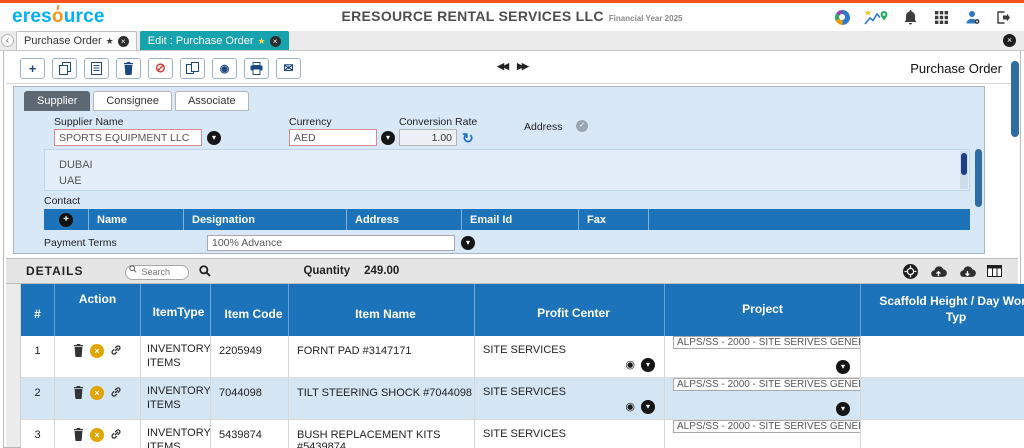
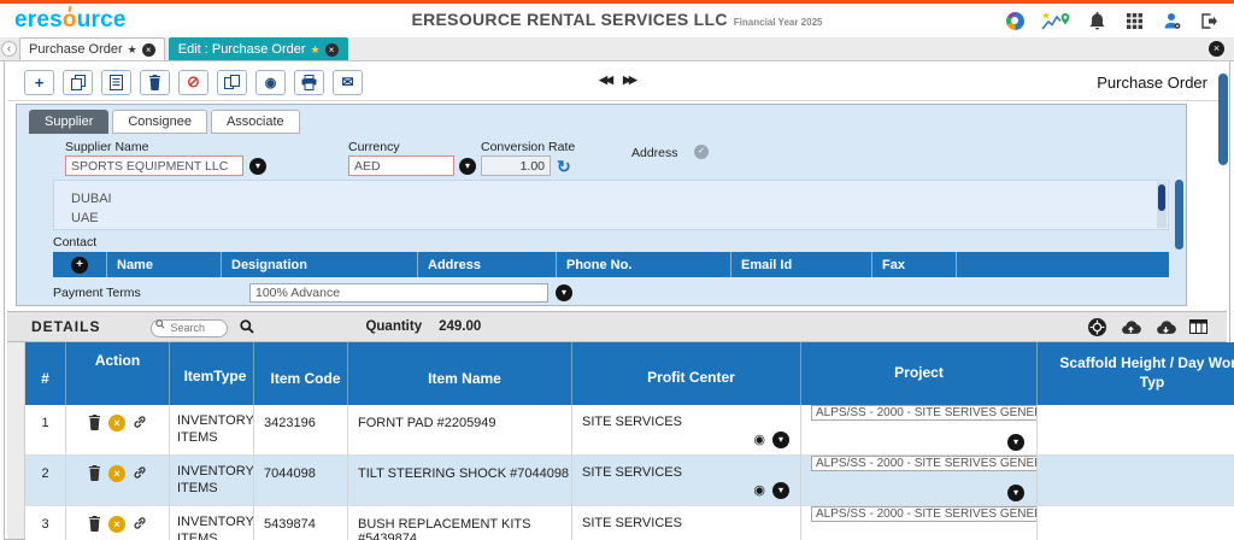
  eres
  o
  urce
  ERESOURCE RENTAL SERVICES LLC Financial Year 2025
  ‹
  Purchase Order
  ★
  ×
  Edit : Purchase Order
  ★
  ×
  ×
  +
  ⊘
  ◉
  ✉
  ◀◀
  ▶▶
  Purchase Order
  Supplier
  Consignee
  Associate
  Supplier Name
  SPORTS EQUIPMENT LLC
  ▾
  Currency
  AED
  ▾
  Conversion Rate
  1.00
  ↻
  Address
  DUBAI
  UAE
  Contact
  +
  Name
  Designation
  Address
+ Phone No.
  Email Id
  Fax
  Payment Terms
  100% Advance
  ▾
  DETAILS
  Search
  Quantity
  249.00
  #
  Action
  ItemType
  Item Code
  Item Name
  Profit Center
  Project
  Scaffold Height / Day Wo Typ
  1
  ×
  INVENTORY ITEMS
- 2205949
+ 3423196
- FORNT PAD #3147171
+ FORNT PAD #2205949
  SITE SERVICES
  ◉
  ▾
  ALPS/SS - 2000 - SITE SERIVES GENE
  ▾
  2
  ×
  INVENTORY ITEMS
  7044098
  TILT STEERING SHOCK #7044098
  SITE SERVICES
  ◉
  ▾
  ALPS/SS - 2000 - SITE SERIVES GENE
  ▾
  3
  ×
  INVENTORY ITEMS
  5439874
  BUSH REPLACEMENT KITS #5439874
  SITE SERVICES
  ALPS/SS - 2000 - SITE SERIVES GENE
